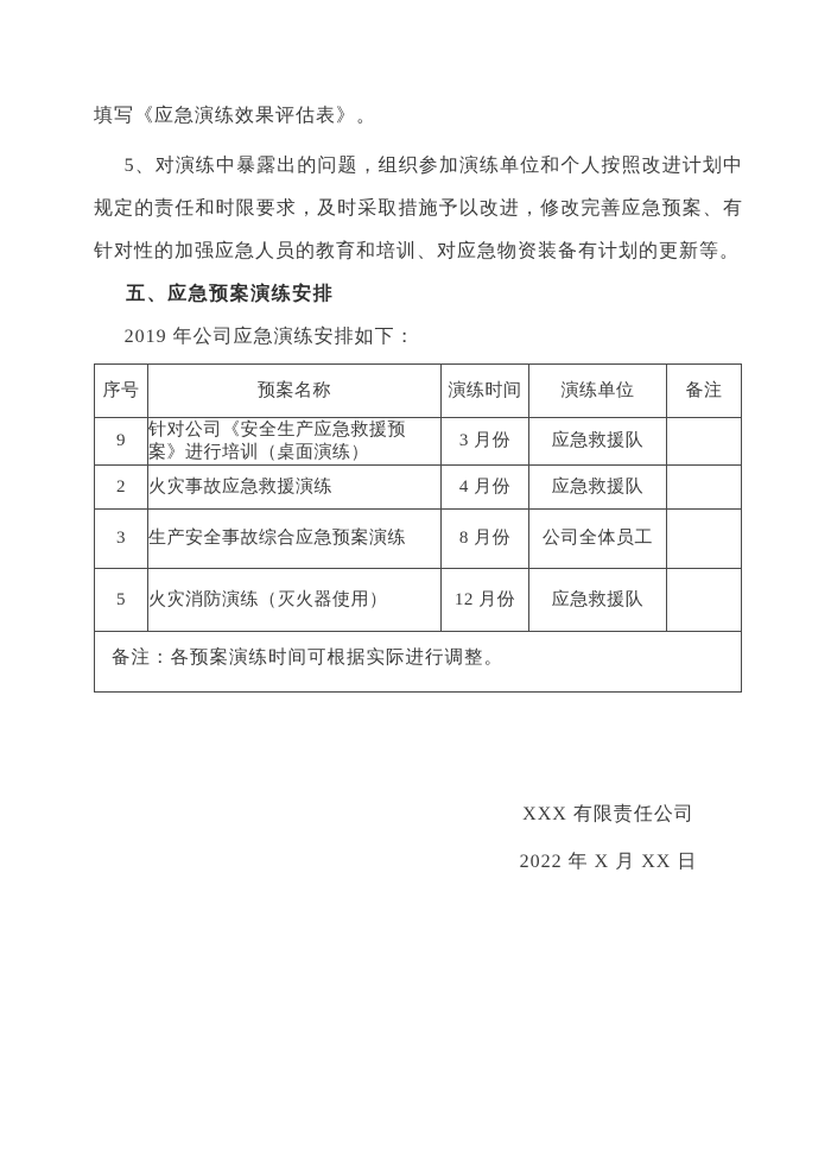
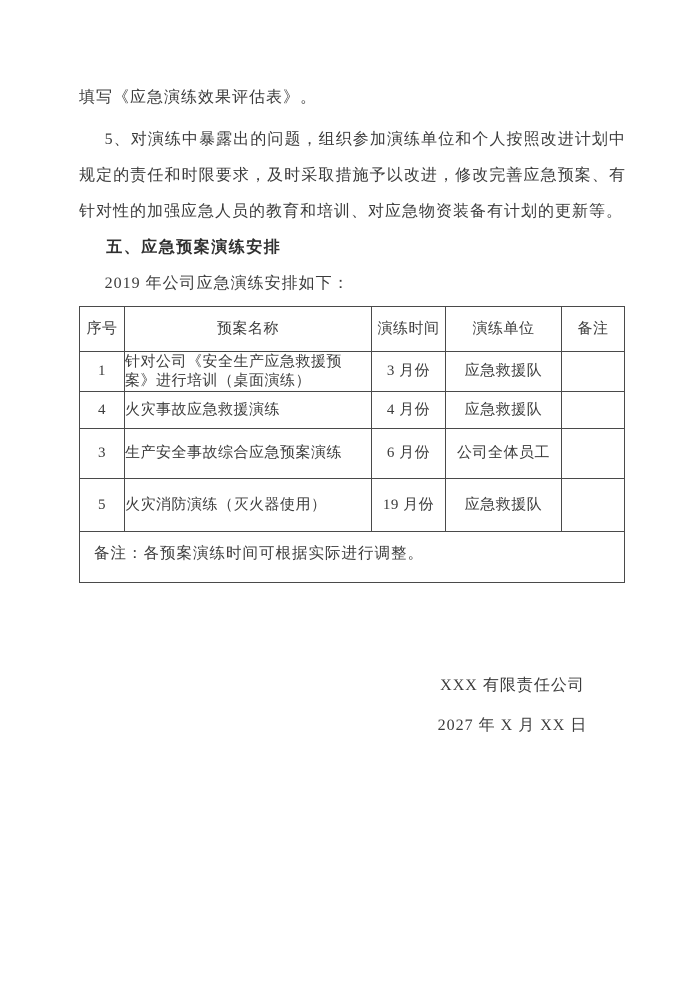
  填写《应急演练效果评估表》。
  5、对演练中暴露出的问题，组织参加演练单位和个人按照改进计划中规定的责任和时限要求，及时采取措施予以改进，修改完善应急预案、有针对性的加强应急人员的教育和培训、对应急物资装备有计划的更新等。
  五、应急预案演练安排
  2019 年公司应急演练安排如下：
  序号	预案名称	演练时间	演练单位	备注
- 9	针对公司《安全生产应急救援预案》进行培训（桌面演练）	3 月份	应急救援队
+ 1	针对公司《安全生产应急救援预案》进行培训（桌面演练）	3 月份	应急救援队
- 2	火灾事故应急救援演练	4 月份	应急救援队
+ 4	火灾事故应急救援演练	4 月份	应急救援队
- 3	生产安全事故综合应急预案演练	8 月份	公司全体员工
+ 3	生产安全事故综合应急预案演练	6 月份	公司全体员工
- 5	火灾消防演练（灭火器使用）	12 月份	应急救援队
+ 5	火灾消防演练（灭火器使用）	19 月份	应急救援队
  备注：各预案演练时间可根据实际进行调整。
  XXX 有限责任公司
- 2022 年 X 月 XX 日
+ 2027 年 X 月 XX 日
